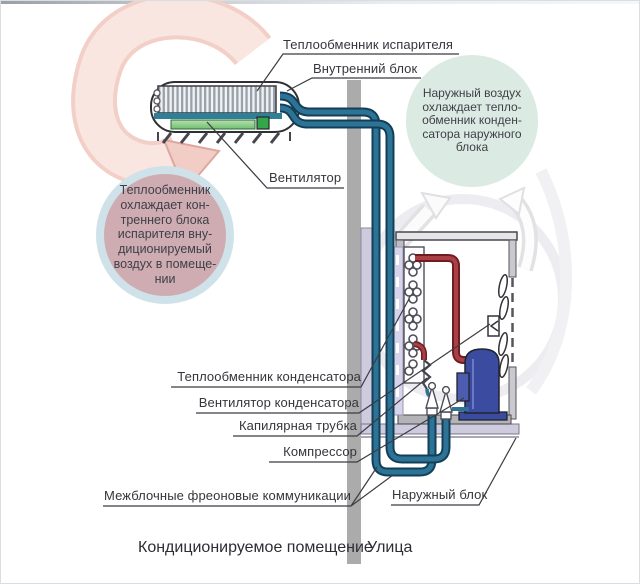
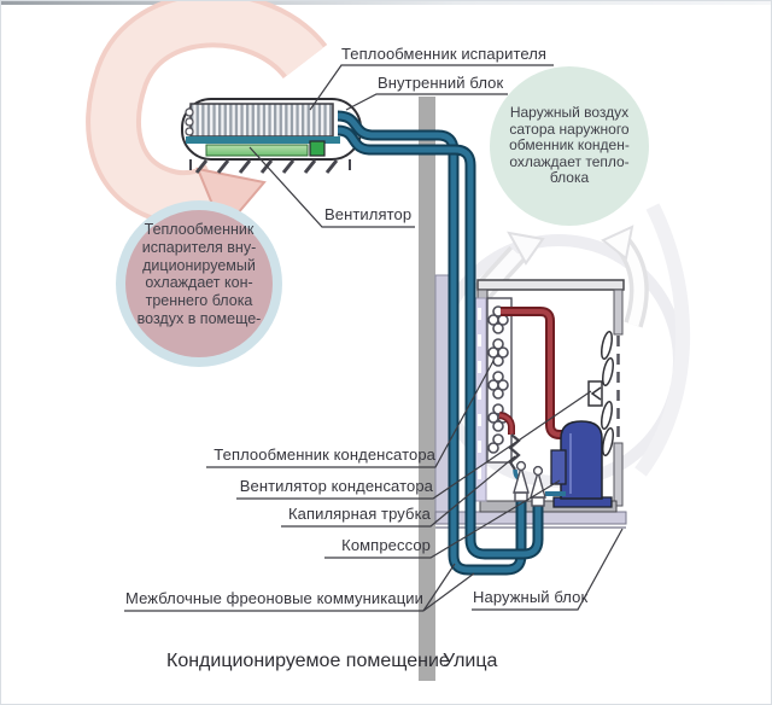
  Теплообменник испарителя
  Внутренний блок
  Вентилятор
  Теплообменник конденсатора
  Вентилятор конденсатора
  Капилярная трубка
  Компрессор
  Межблочные фреоновые коммуникации
  Наружный блок
  Кондиционируемое помещение
  Улица
  Теплообменник
- охлаждает кон-
+ испарителя вну-
- треннего блока
+ диционируемый
- испарителя вну-
+ охлаждает кон-
- диционируемый
+ треннего блока
  воздух в помеще-
- нии
  Наружный воздух
- охлаждает тепло-
+ сатора наружного
  обменник конден-
- сатора наружного
+ охлаждает тепло-
  блока
